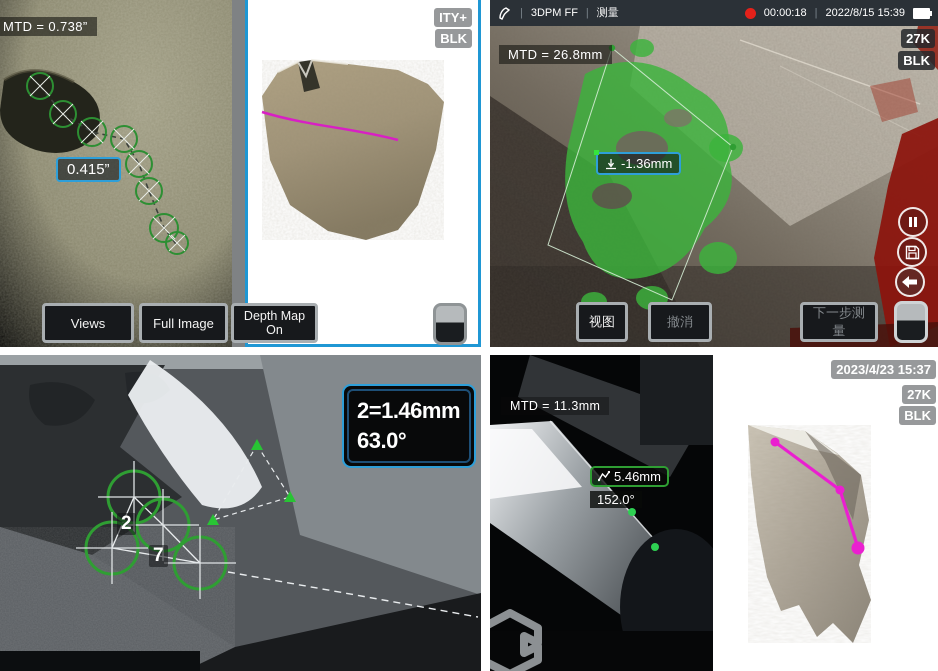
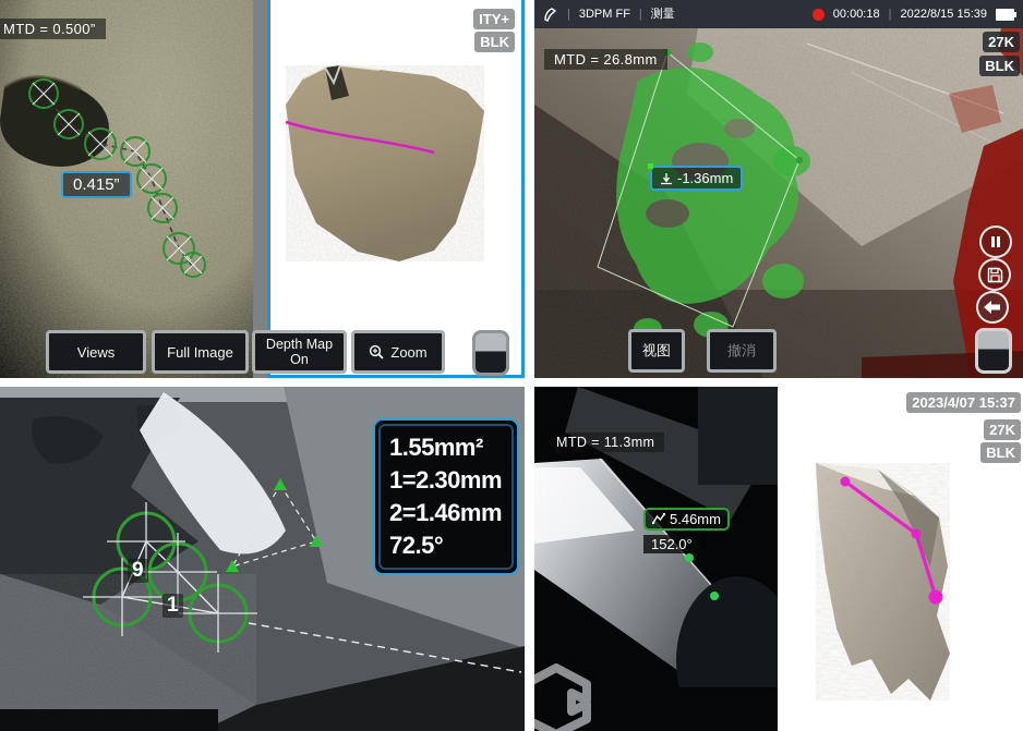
- MTD = 0.738”
+ MTD = 0.500”
  0.415”
  ITY+
  BLK
  Views
  Full Image
  Depth Map On
+ Zoom
  |
  3DPM FF
  |
  测量
  00:00:18
  |
  2022/8/15 15:39
  MTD = 26.8mm
  -1.36mm
  27K
  BLK
  视图
  撤消
- 下一步测量
- 2
+ 9
- 7
+ 1
+ 1.55mm²
+ 1=2.30mm
  2=1.46mm
- 63.0°
+ 72.5°
  MTD = 11.3mm
  5.46mm
  152.0°
- 2023/4/23 15:37
+ 2023/4/07 15:37
  27K
  BLK
